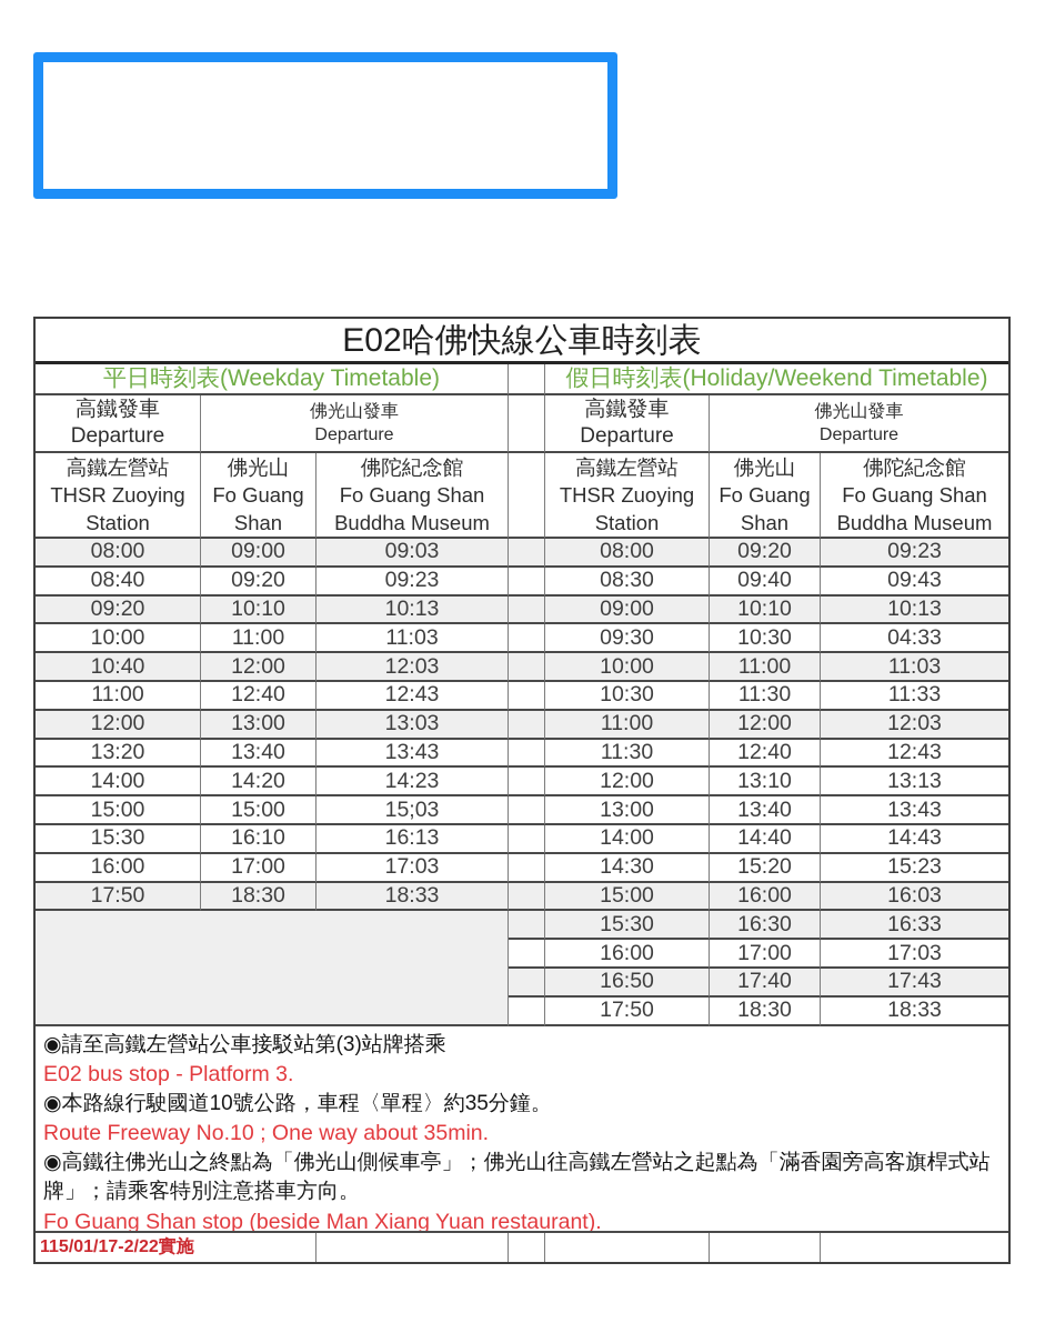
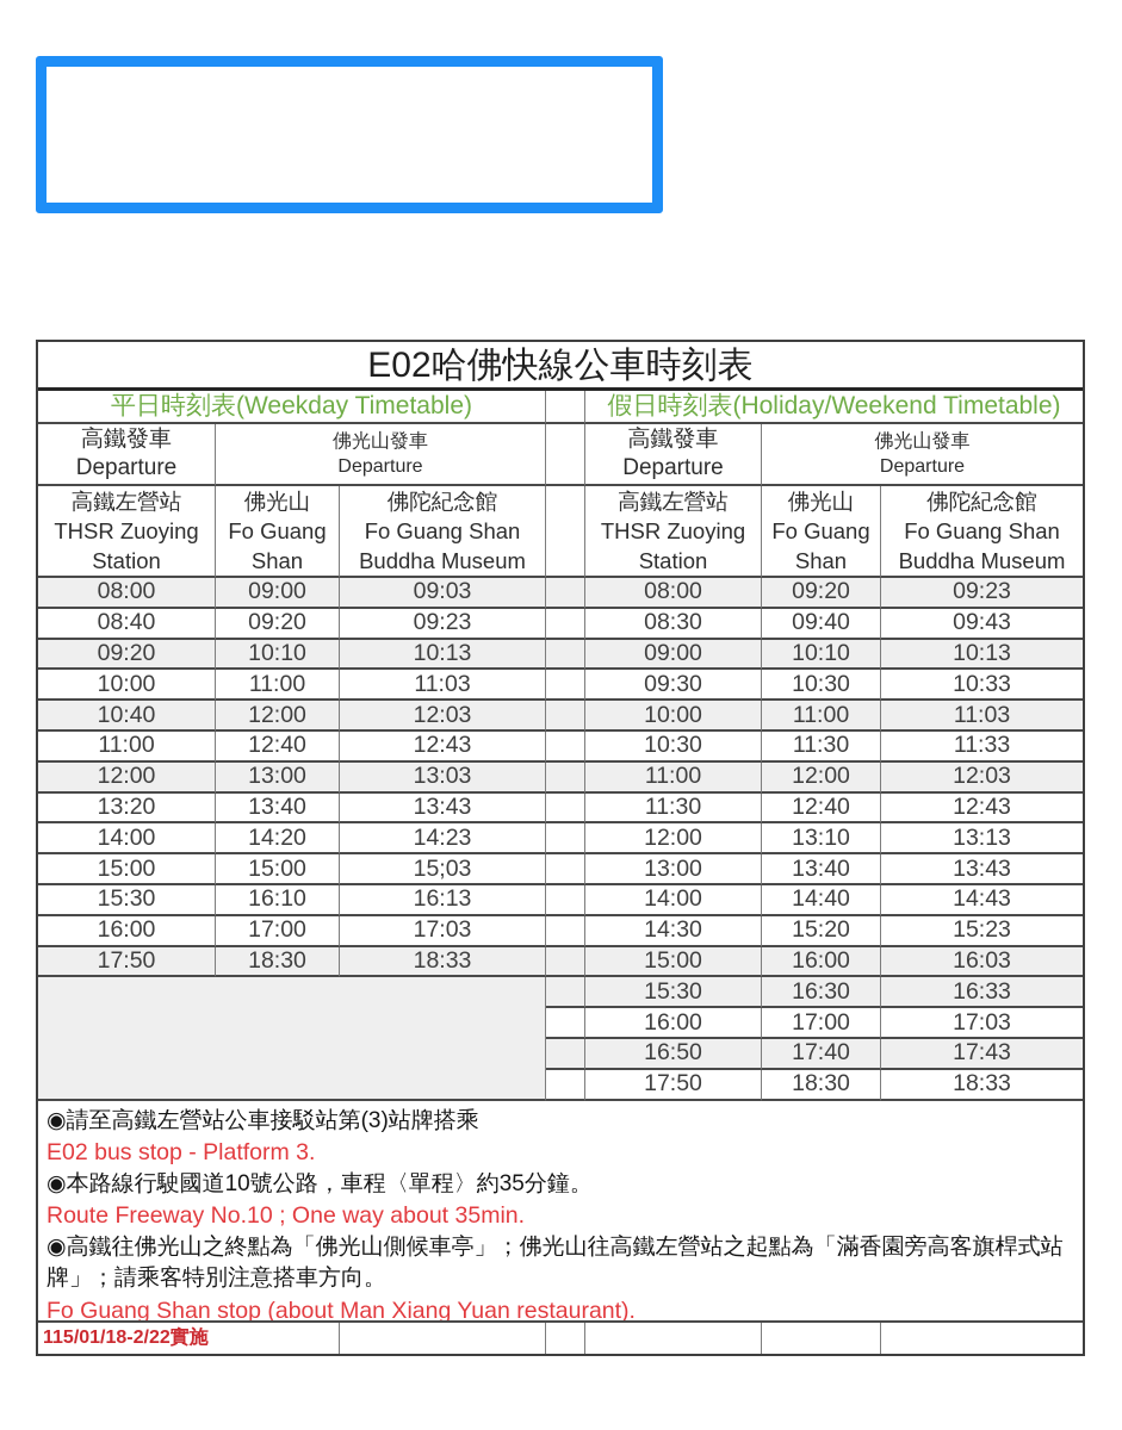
  E02哈佛快線公車時刻表
  平日時刻表(Weekday Timetable)
  假日時刻表(Holiday/Weekend Timetable)
  高鐵發車
  Departure
  佛光山發車
  Departure
  高鐵發車
  Departure
  佛光山發車
  Departure
  高鐵左營站
  THSR Zuoying
  Station
  佛光山
  Fo Guang
  Shan
  佛陀紀念館
  Fo Guang Shan
  Buddha Museum
  高鐵左營站
  THSR Zuoying
  Station
  佛光山
  Fo Guang
  Shan
  佛陀紀念館
  Fo Guang Shan
  Buddha Museum
  ◉請至高鐵左營站公車接駁站第(3)站牌搭乘
  E02 bus stop - Platform 3.
  ◉本路線行駛國道10號公路，車程〈單程〉約35分鐘。
  Route Freeway No.10 ; One way about 35min.
  ◉高鐵往佛光山之終點為「佛光山側候車亭」；佛光山往高鐵左營站之起點為「滿香園旁高客旗桿式站牌」；請乘客特別注意搭車方向。
- Fo Guang Shan stop (beside Man Xiang Yuan restaurant).
+ Fo Guang Shan stop (about Man Xiang Yuan restaurant).
- 115/01/17-2/22實施
+ 115/01/18-2/22實施
  08:00
  09:00
  09:03
  08:00
  09:20
  09:23
  08:40
  09:20
  09:23
  08:30
  09:40
  09:43
  09:20
  10:10
  10:13
  09:00
  10:10
  10:13
  10:00
  11:00
  11:03
  09:30
  10:30
- 04:33
+ 10:33
  10:40
  12:00
  12:03
  10:00
  11:00
  11:03
  11:00
  12:40
  12:43
  10:30
  11:30
  11:33
  12:00
  13:00
  13:03
  11:00
  12:00
  12:03
  13:20
  13:40
  13:43
  11:30
  12:40
  12:43
  14:00
  14:20
  14:23
  12:00
  13:10
  13:13
  15:00
  15:00
  15;03
  13:00
  13:40
  13:43
  15:30
  16:10
  16:13
  14:00
  14:40
  14:43
  16:00
  17:00
  17:03
  14:30
  15:20
  15:23
  17:50
  18:30
  18:33
  15:00
  16:00
  16:03
  15:30
  16:30
  16:33
  16:00
  17:00
  17:03
  16:50
  17:40
  17:43
  17:50
  18:30
  18:33
